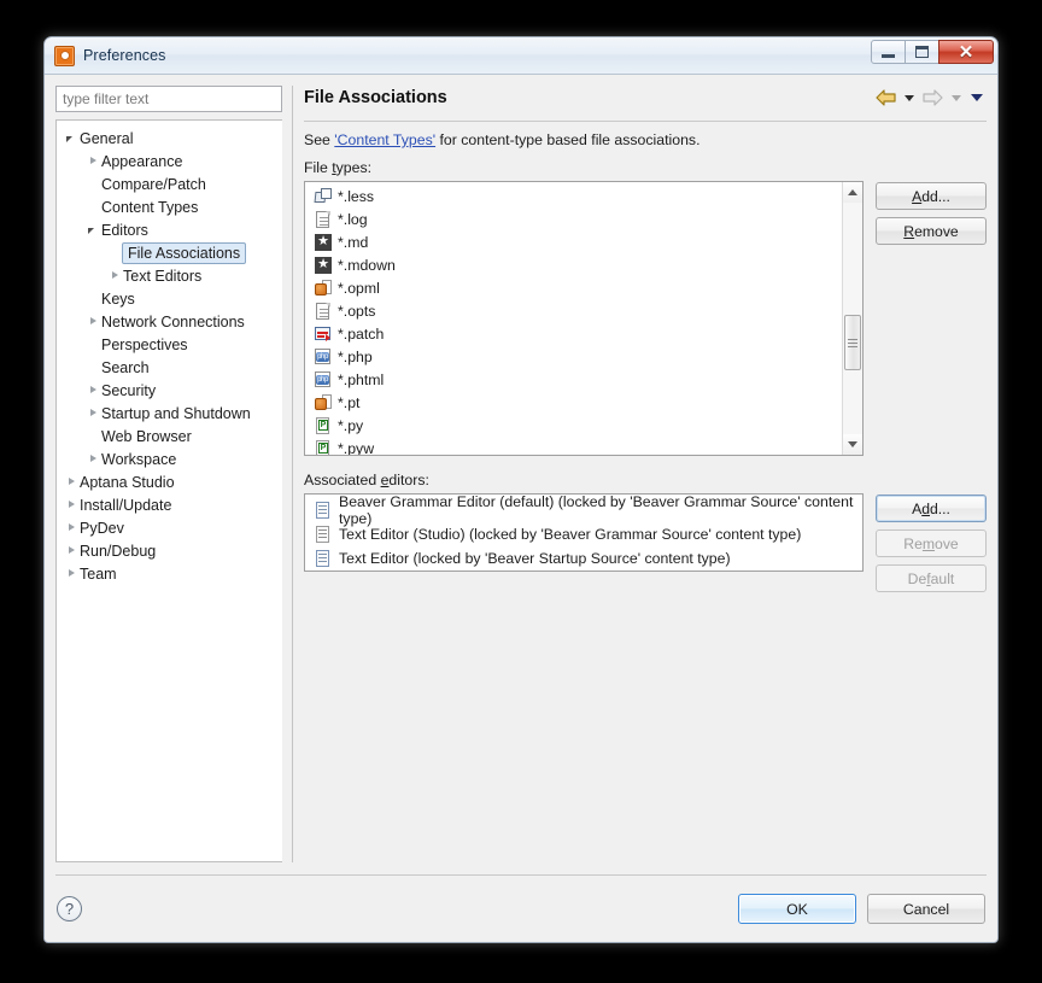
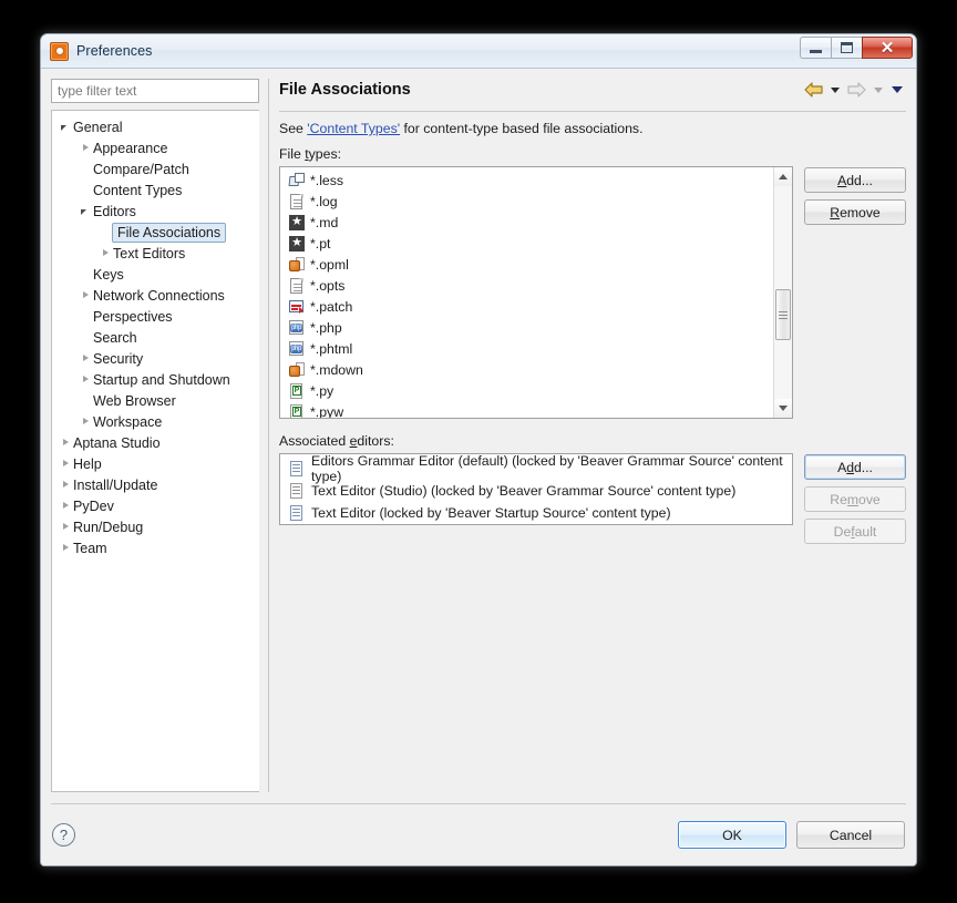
  Preferences
  ✕
  type filter text
  General
  Appearance
  Compare/Patch
  Content Types
  Editors
  File Associations
  Text Editors
  Keys
  Network Connections
  Perspectives
  Search
  Security
  Startup and Shutdown
  Web Browser
  Workspace
  Aptana Studio
+ Help
  Install/Update
  PyDev
  Run/Debug
  Team
  File Associations
  See 'Content Types' for content-type based file associations.
  File types:
  *.less
  *.log
  ★
  *.md
  ★
- *.mdown
+ *.pt
  *.opml
  *.opts
  *.patch
  *.php
  *.phtml
- *.pt
+ *.mdown
  *.py
  *.pyw
  Add...
  Remove
  Associated editors:
- Beaver Grammar Editor (default) (locked by 'Beaver Grammar Source' content type)
+ Editors Grammar Editor (default) (locked by 'Beaver Grammar Source' content type)
  Text Editor (Studio) (locked by 'Beaver Grammar Source' content type)
  Text Editor (locked by 'Beaver Startup Source' content type)
  Add...
  Remove
  Default
  ?
  OK
  Cancel
